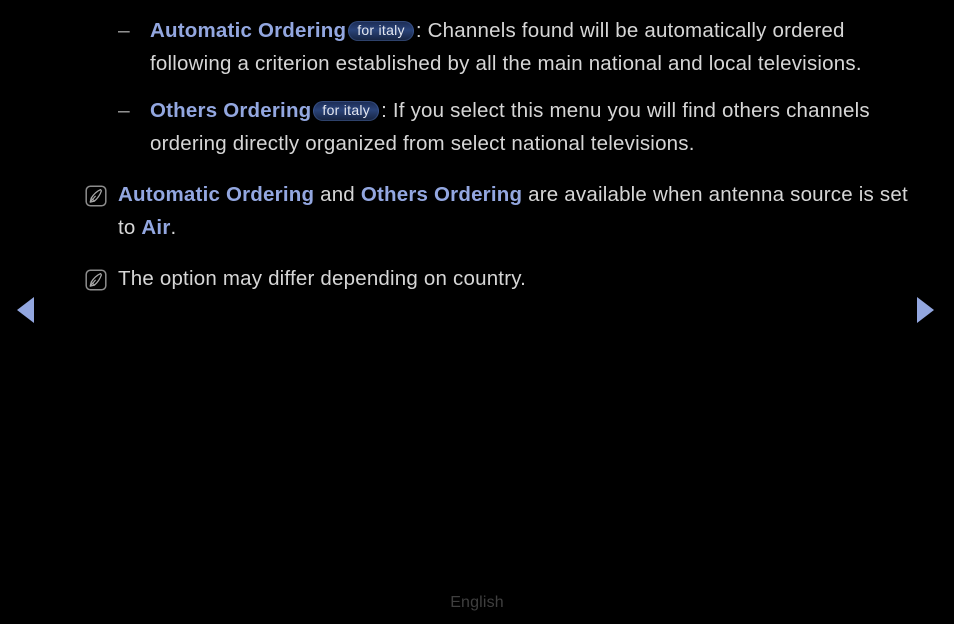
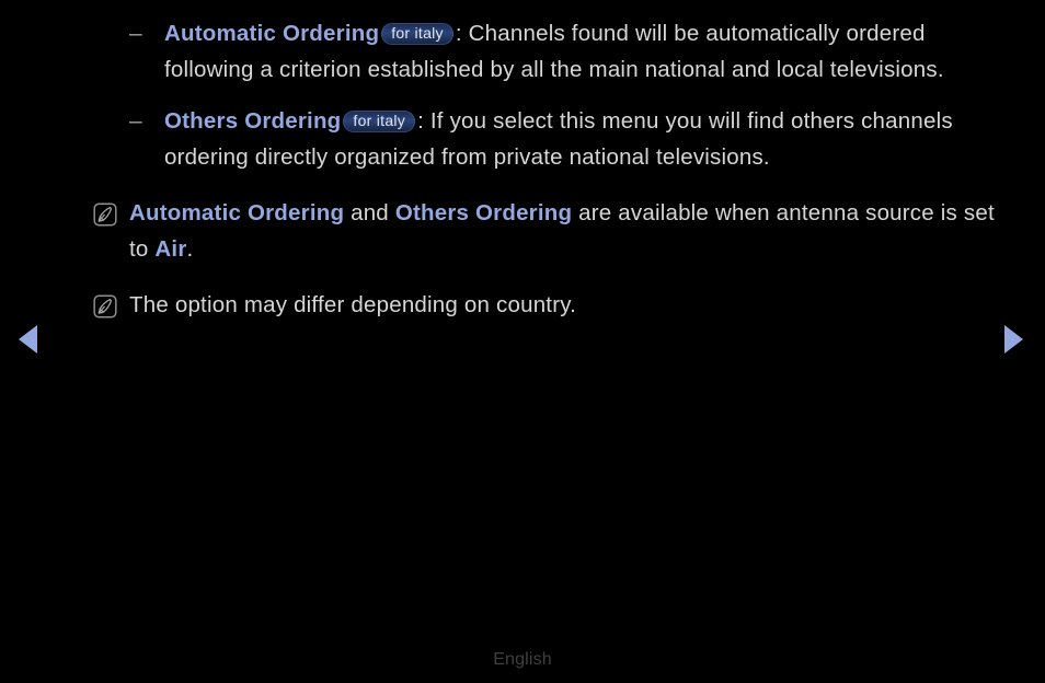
  –
  Automatic Ordering for italy : Channels found will be automatically ordered following a criterion established by all the main national and local televisions.
  –
- Others Ordering for italy : If you select this menu you will find others channels ordering directly organized from select national televisions.
+ Others Ordering for italy : If you select this menu you will find others channels ordering directly organized from private national televisions.
  Automatic Ordering and Others Ordering are available when antenna source is set to Air.
  The option may differ depending on country.
  English
